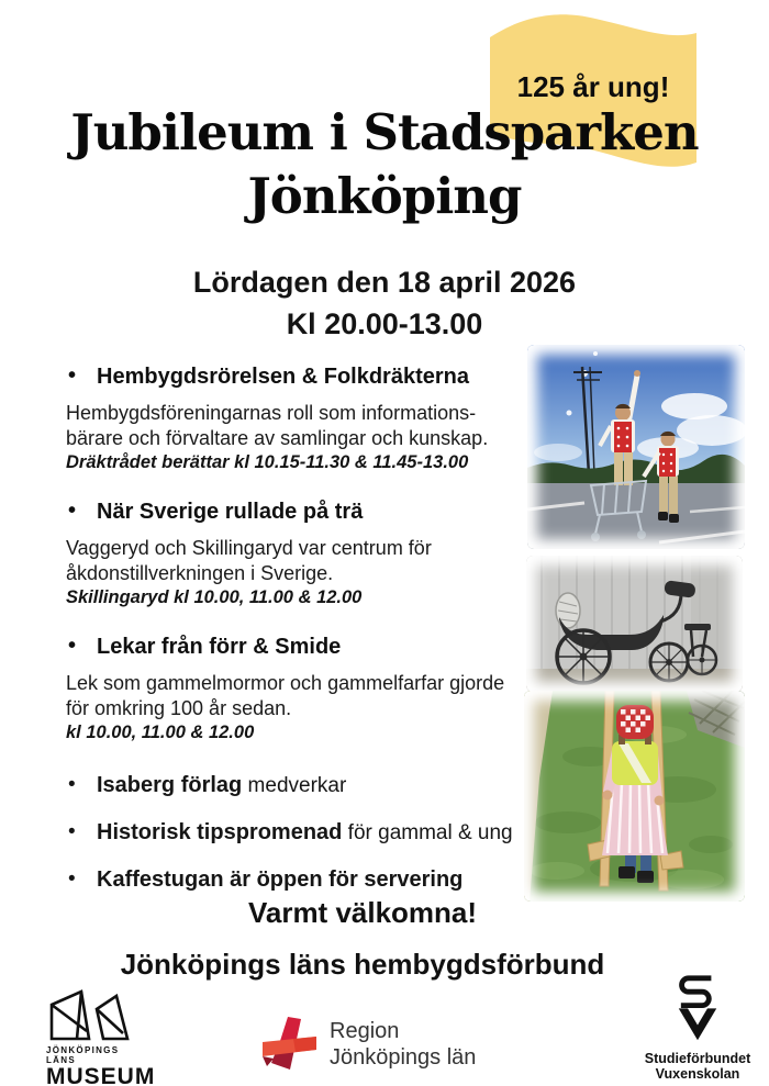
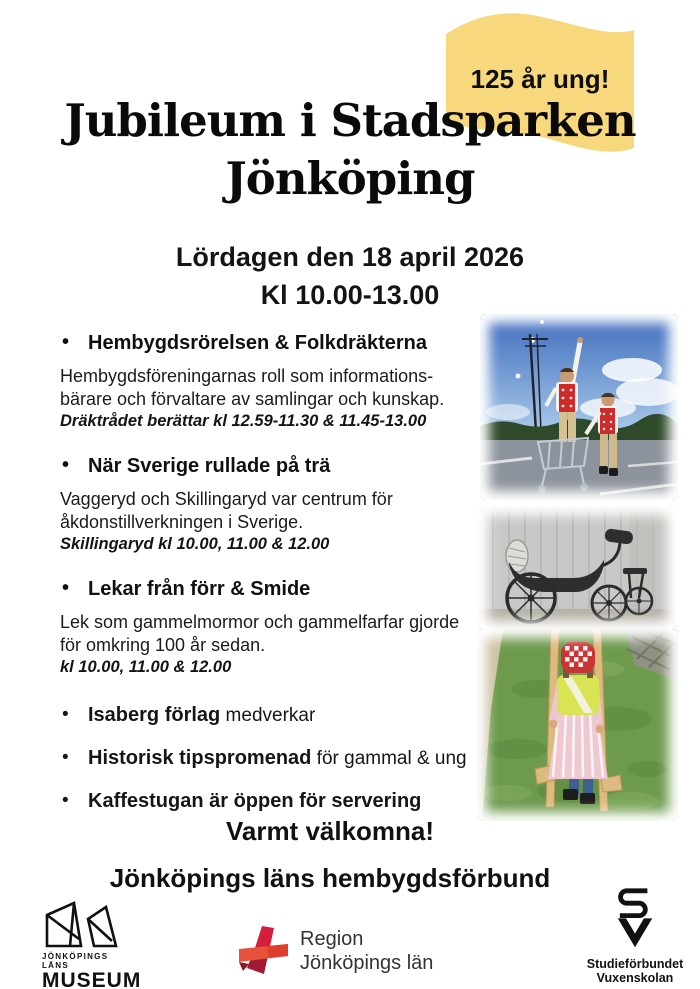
  125 år ung!
  Jubileum i Stadsparken
  Jönköping
  Lördagen den 18 april 2026
- Kl 20.00-13.00
+ Kl 10.00-13.00
  Hembygdsrörelsen & Folkdräkterna
  Hembygdsföreningarnas roll som informations-bärare och förvaltare av samlingar och kunskap.
- Dräktrådet berättar kl 10.15-11.30 & 11.45-13.00
+ Dräktrådet berättar kl 12.59-11.30 & 11.45-13.00
  När Sverige rullade på trä
  Vaggeryd och Skillingaryd var centrum för åkdonstillverkningen i Sverige.
  Skillingaryd kl 10.00, 11.00 & 12.00
  Lekar från förr & Smide
  Lek som gammelmormor och gammelfarfar gjorde för omkring 100 år sedan.
  kl 10.00, 11.00 & 12.00
  Isaberg förlag medverkar
  Historisk tipspromenad för gammal & ung
  Kaffestugan är öppen för servering
  Varmt välkomna!
  Jönköpings läns hembygdsförbund
  JÖNKÖPINGS LÄNS
  MUSEUM
  Region
  Jönköpings län
  Studieförbundet
  Vuxenskolan
